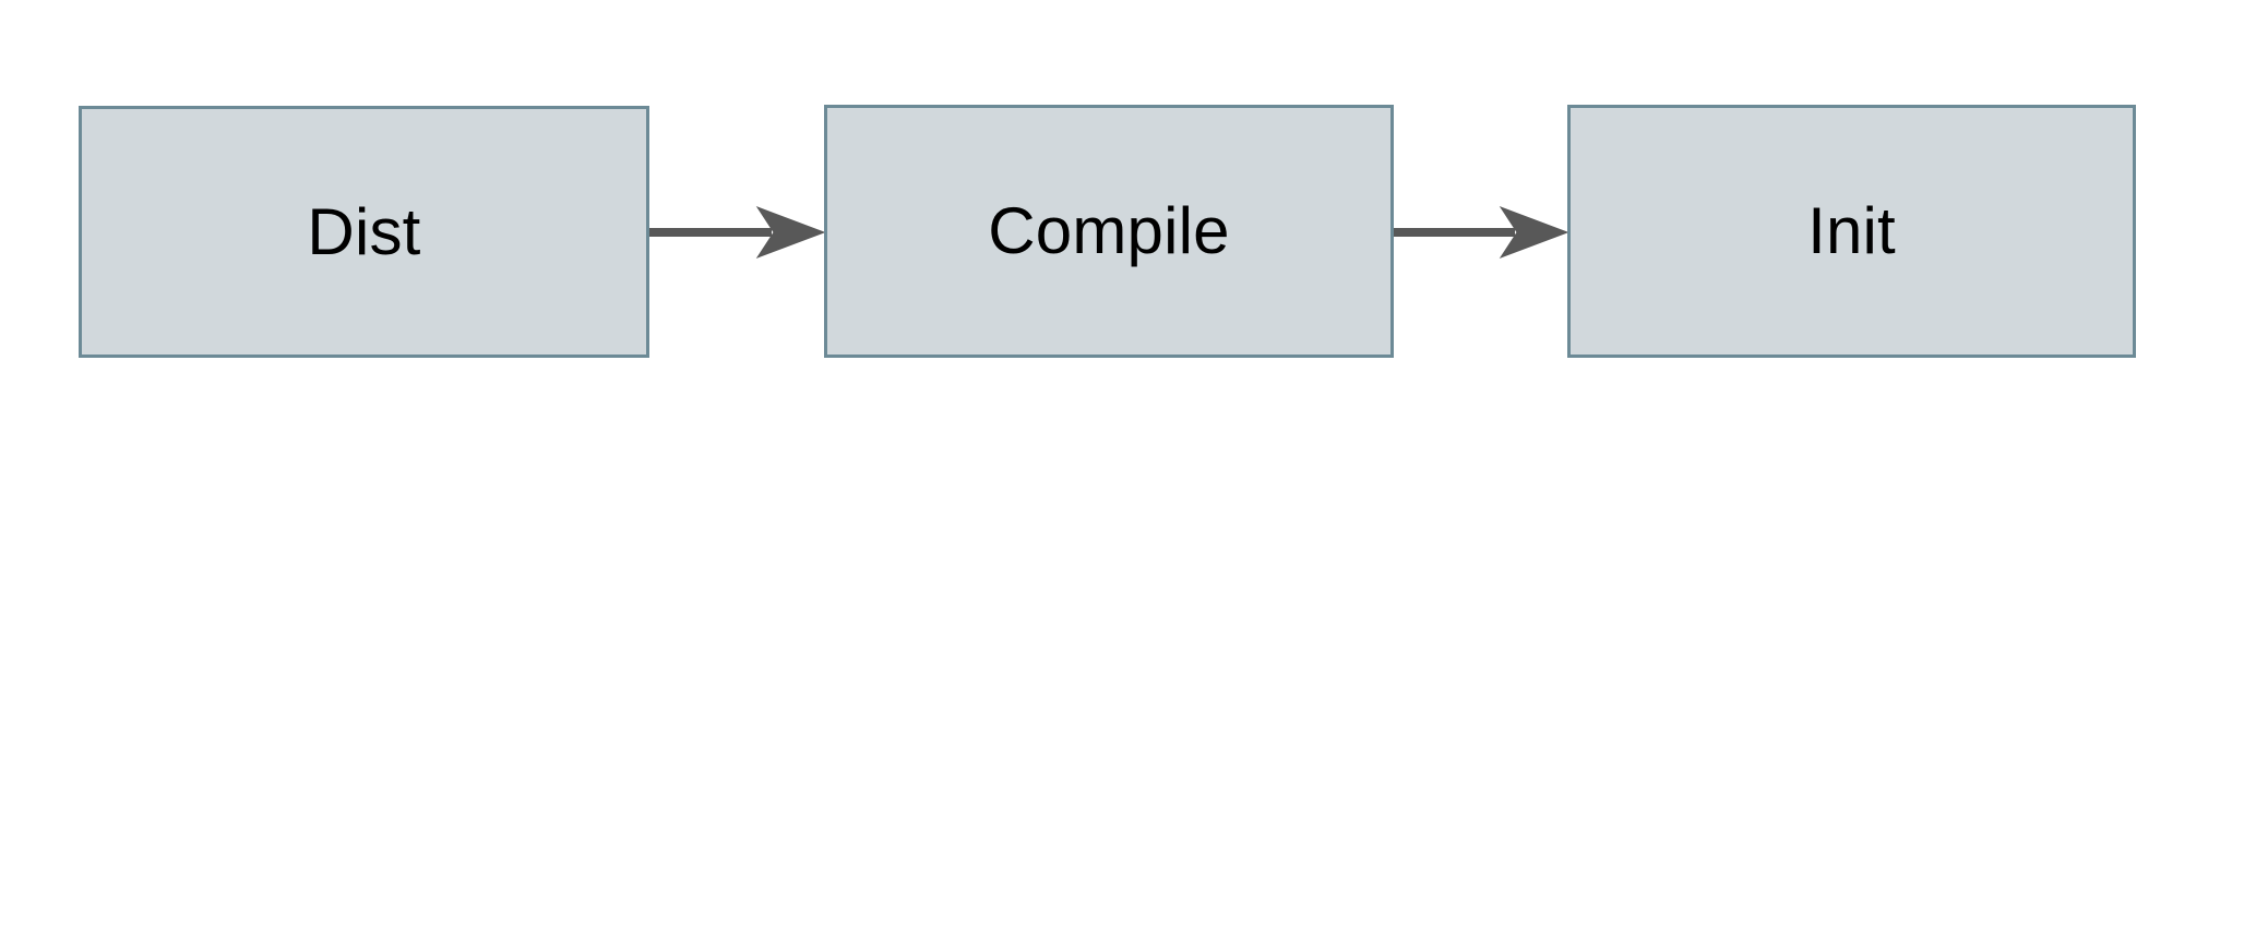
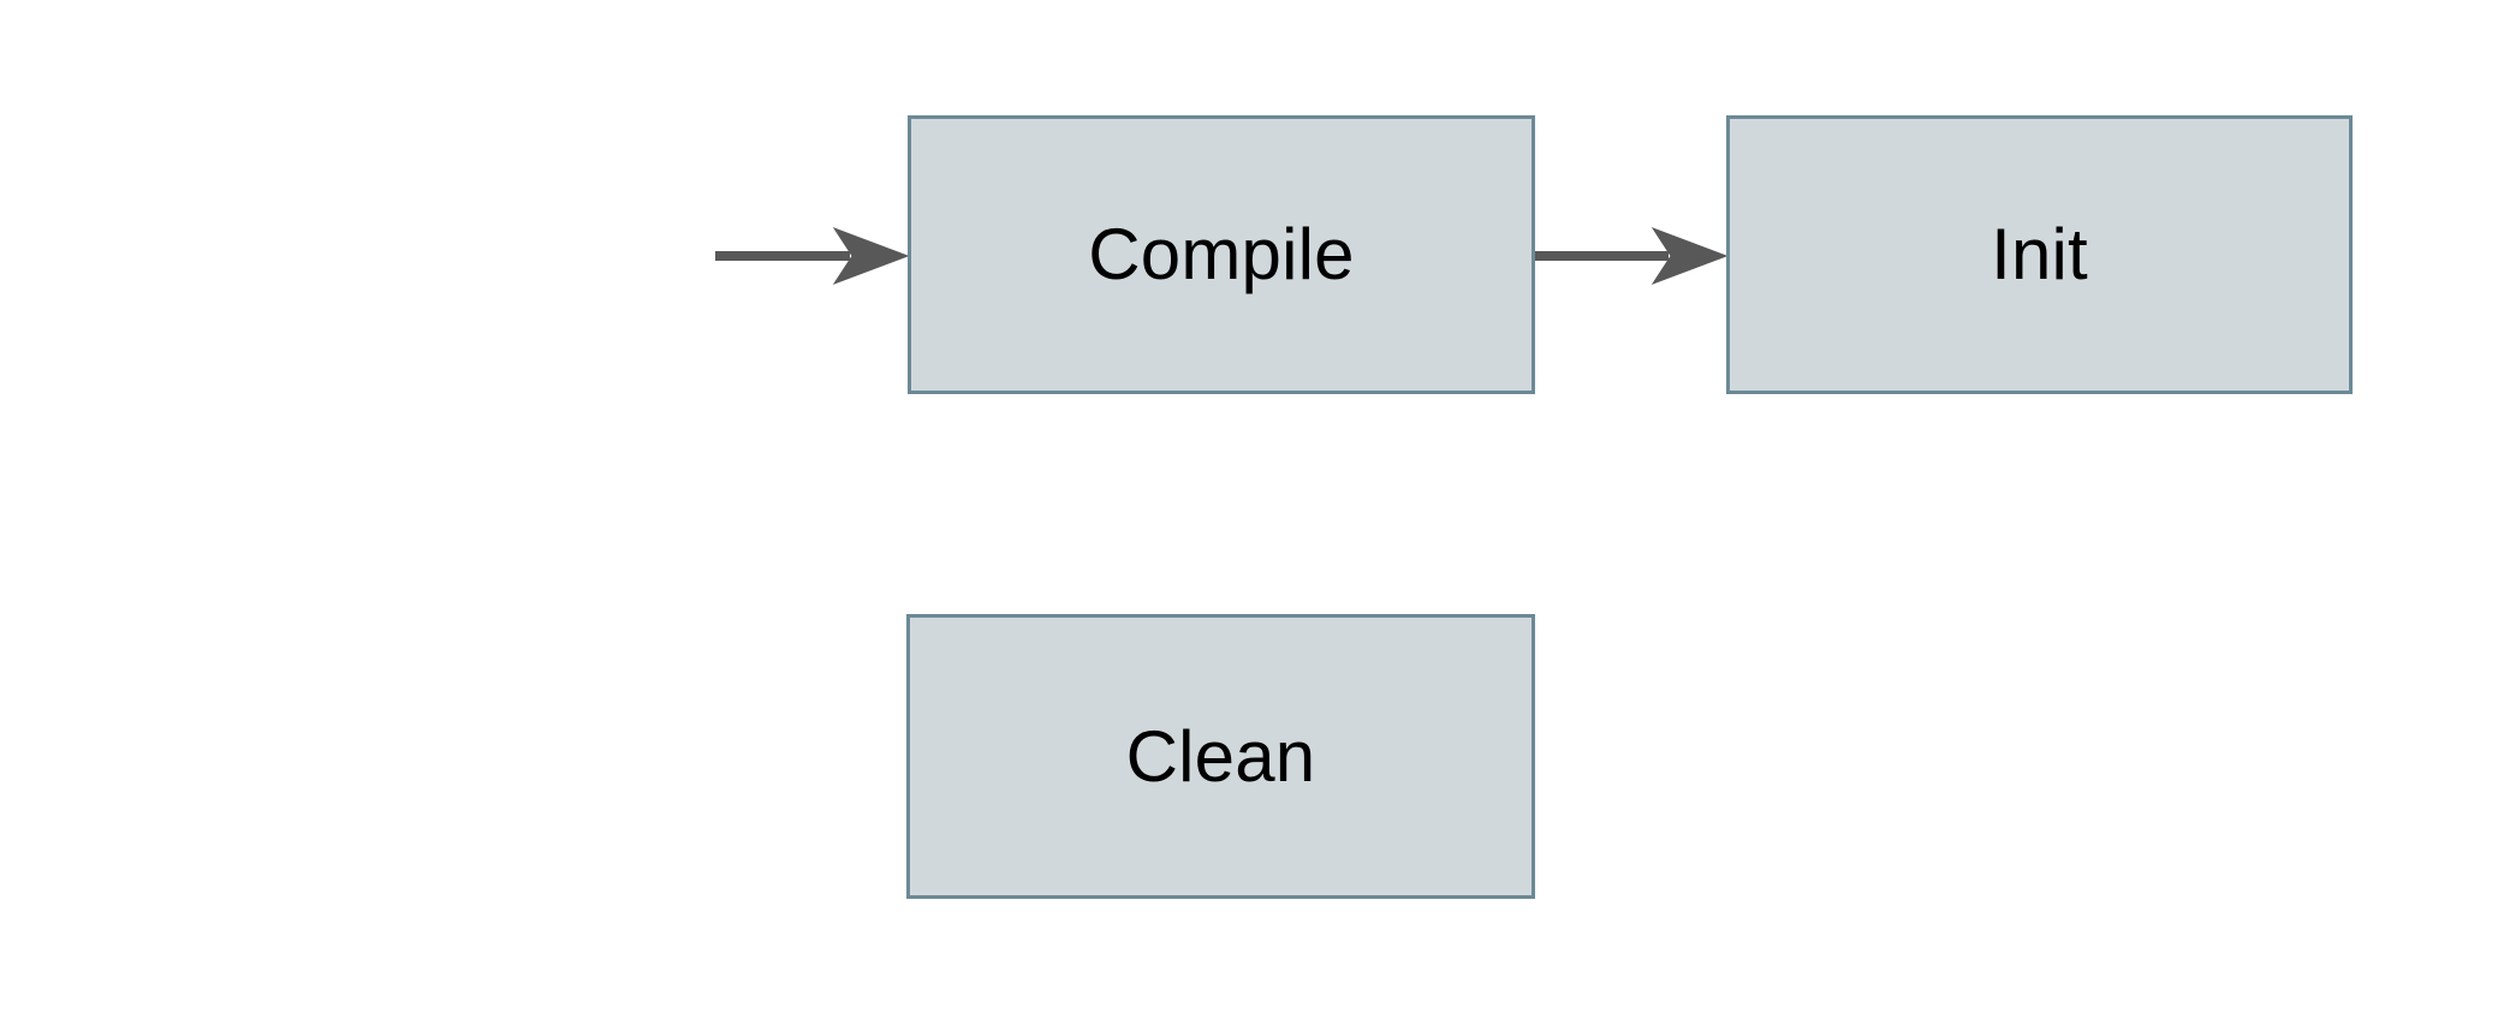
- Dist
  Compile
  Init
+ Clean
